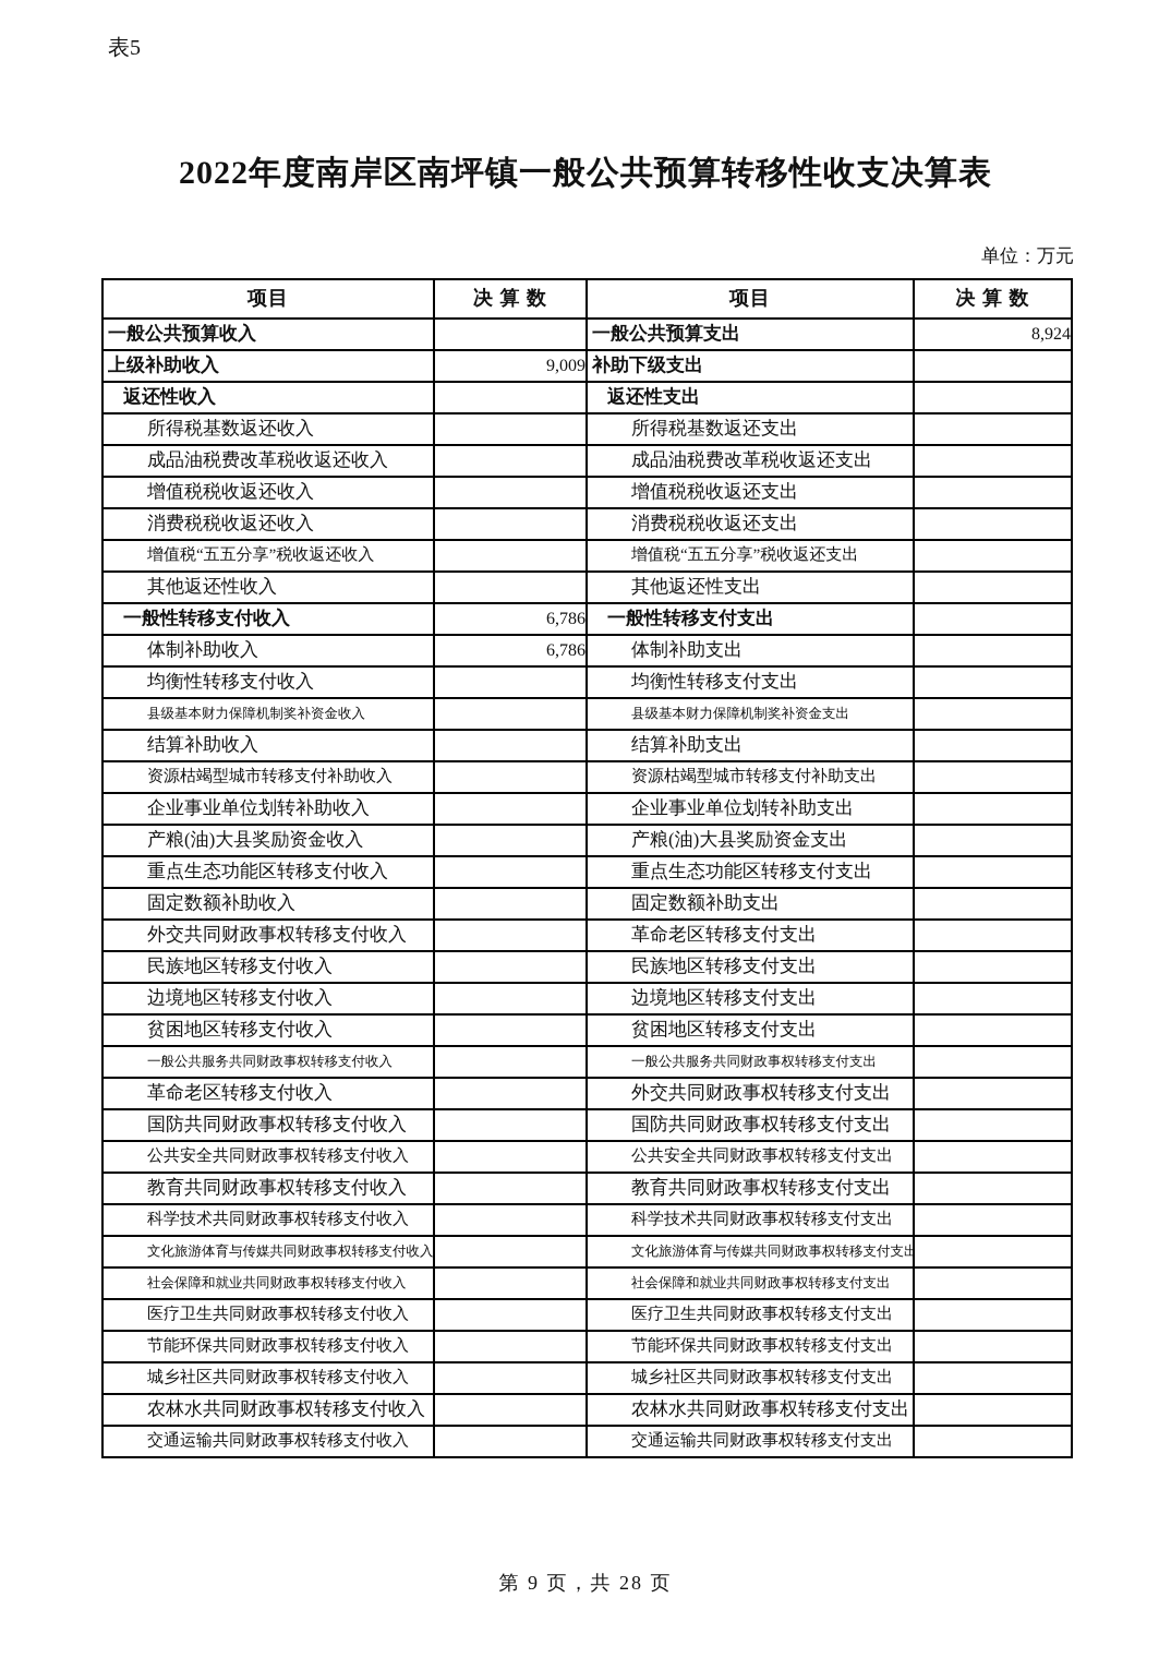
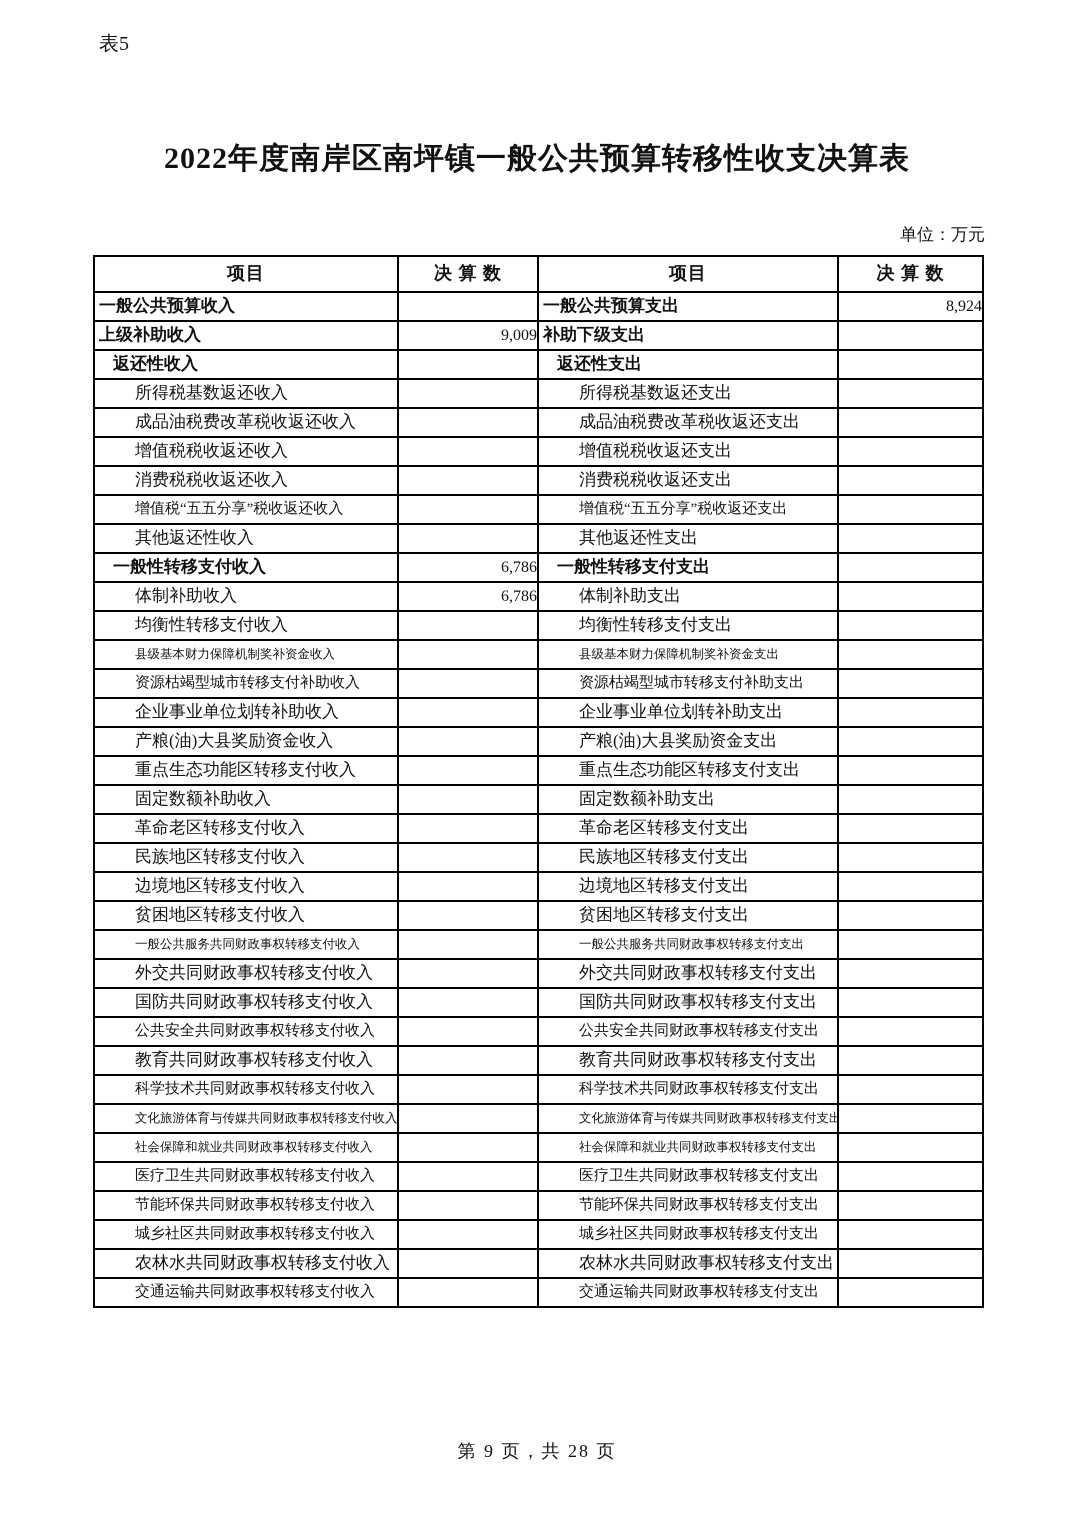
  表5
  2022年度南岸区南坪镇一般公共预算转移性收支决算表
  单位：万元
  项目	决 算 数	项目	决 算 数
  一般公共预算收入		一般公共预算支出	8,924
  上级补助收入	9,009	补助下级支出
  返还性收入		返还性支出
  所得税基数返还收入		所得税基数返还支出
  成品油税费改革税收返还收入		成品油税费改革税收返还支出
  增值税税收返还收入		增值税税收返还支出
  消费税税收返还收入		消费税税收返还支出
  增值税“五五分享”税收返还收入		增值税“五五分享”税收返还支出
  其他返还性收入		其他返还性支出
  一般性转移支付收入	6,786	一般性转移支付支出
  体制补助收入	6,786	体制补助支出
  均衡性转移支付收入		均衡性转移支付支出
  县级基本财力保障机制奖补资金收入		县级基本财力保障机制奖补资金支出
- 结算补助收入		结算补助支出
  资源枯竭型城市转移支付补助收入		资源枯竭型城市转移支付补助支出
  企业事业单位划转补助收入		企业事业单位划转补助支出
  产粮(油)大县奖励资金收入		产粮(油)大县奖励资金支出
  重点生态功能区转移支付收入		重点生态功能区转移支付支出
  固定数额补助收入		固定数额补助支出
- 外交共同财政事权转移支付收入		革命老区转移支付支出
+ 革命老区转移支付收入		革命老区转移支付支出
  民族地区转移支付收入		民族地区转移支付支出
  边境地区转移支付收入		边境地区转移支付支出
  贫困地区转移支付收入		贫困地区转移支付支出
  一般公共服务共同财政事权转移支付收入		一般公共服务共同财政事权转移支付支出
- 革命老区转移支付收入		外交共同财政事权转移支付支出
+ 外交共同财政事权转移支付收入		外交共同财政事权转移支付支出
  国防共同财政事权转移支付收入		国防共同财政事权转移支付支出
  公共安全共同财政事权转移支付收入		公共安全共同财政事权转移支付支出
  教育共同财政事权转移支付收入		教育共同财政事权转移支付支出
  科学技术共同财政事权转移支付收入		科学技术共同财政事权转移支付支出
  文化旅游体育与传媒共同财政事权转移支付收入		文化旅游体育与传媒共同财政事权转移支付支出
  社会保障和就业共同财政事权转移支付收入		社会保障和就业共同财政事权转移支付支出
  医疗卫生共同财政事权转移支付收入		医疗卫生共同财政事权转移支付支出
  节能环保共同财政事权转移支付收入		节能环保共同财政事权转移支付支出
  城乡社区共同财政事权转移支付收入		城乡社区共同财政事权转移支付支出
  农林水共同财政事权转移支付收入		农林水共同财政事权转移支付支出
  交通运输共同财政事权转移支付收入		交通运输共同财政事权转移支付支出
  第 9 页，共 28 页
